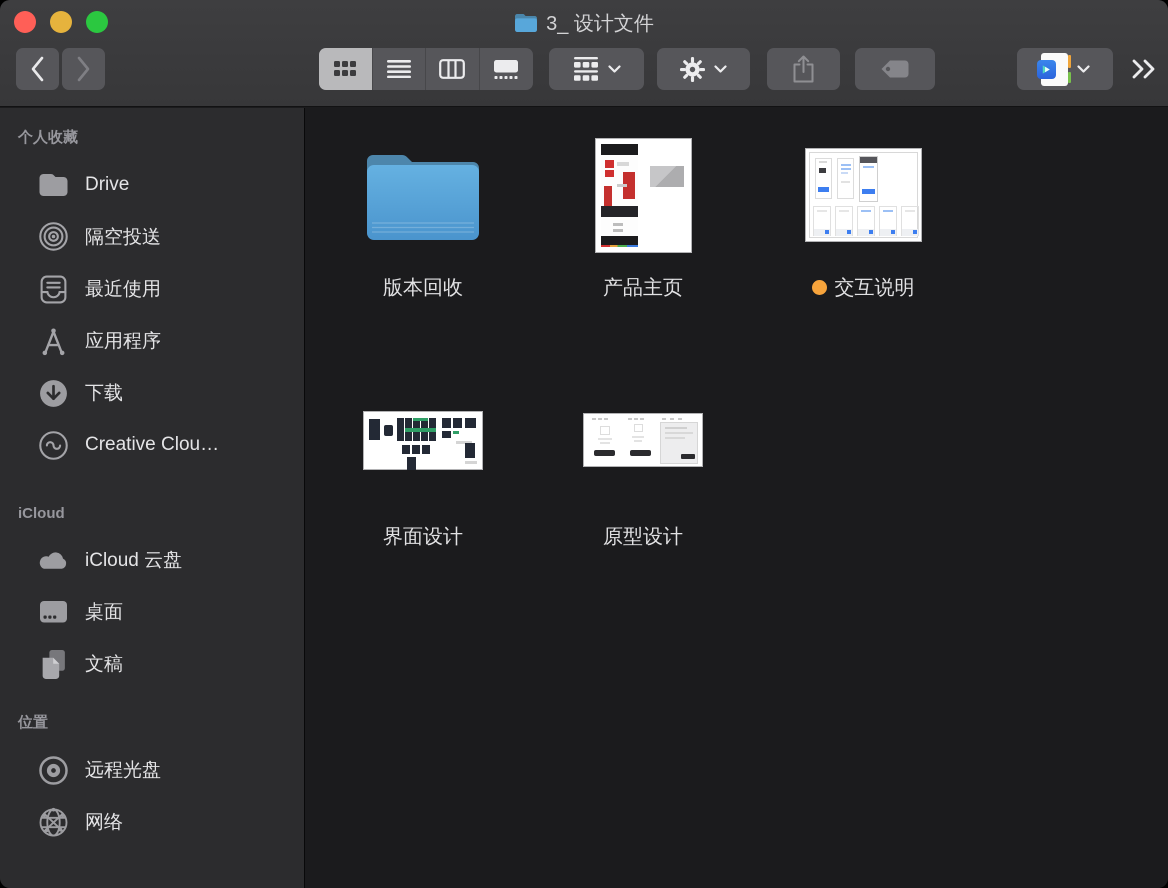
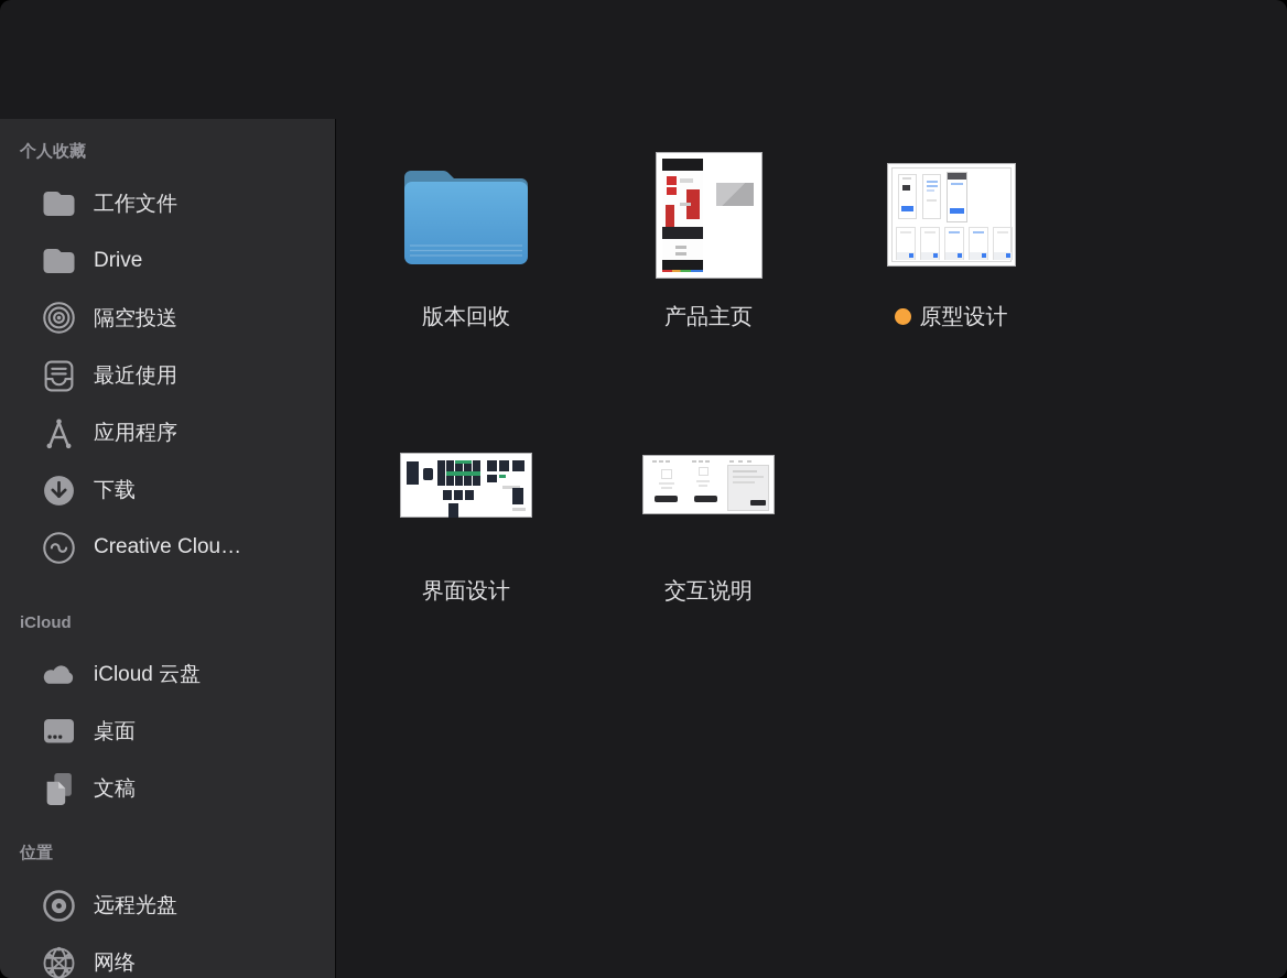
- 3_ 设计文件
  个人收藏
+ 工作文件
  Drive
  隔空投送
  最近使用
  应用程序
  下载
  Creative Clou…
  iCloud
  iCloud 云盘
  桌面
  文稿
  位置
  远程光盘
  网络
  版本回收
  产品主页
- 交互说明
+ 原型设计
  界面设计
- 原型设计
+ 交互说明
